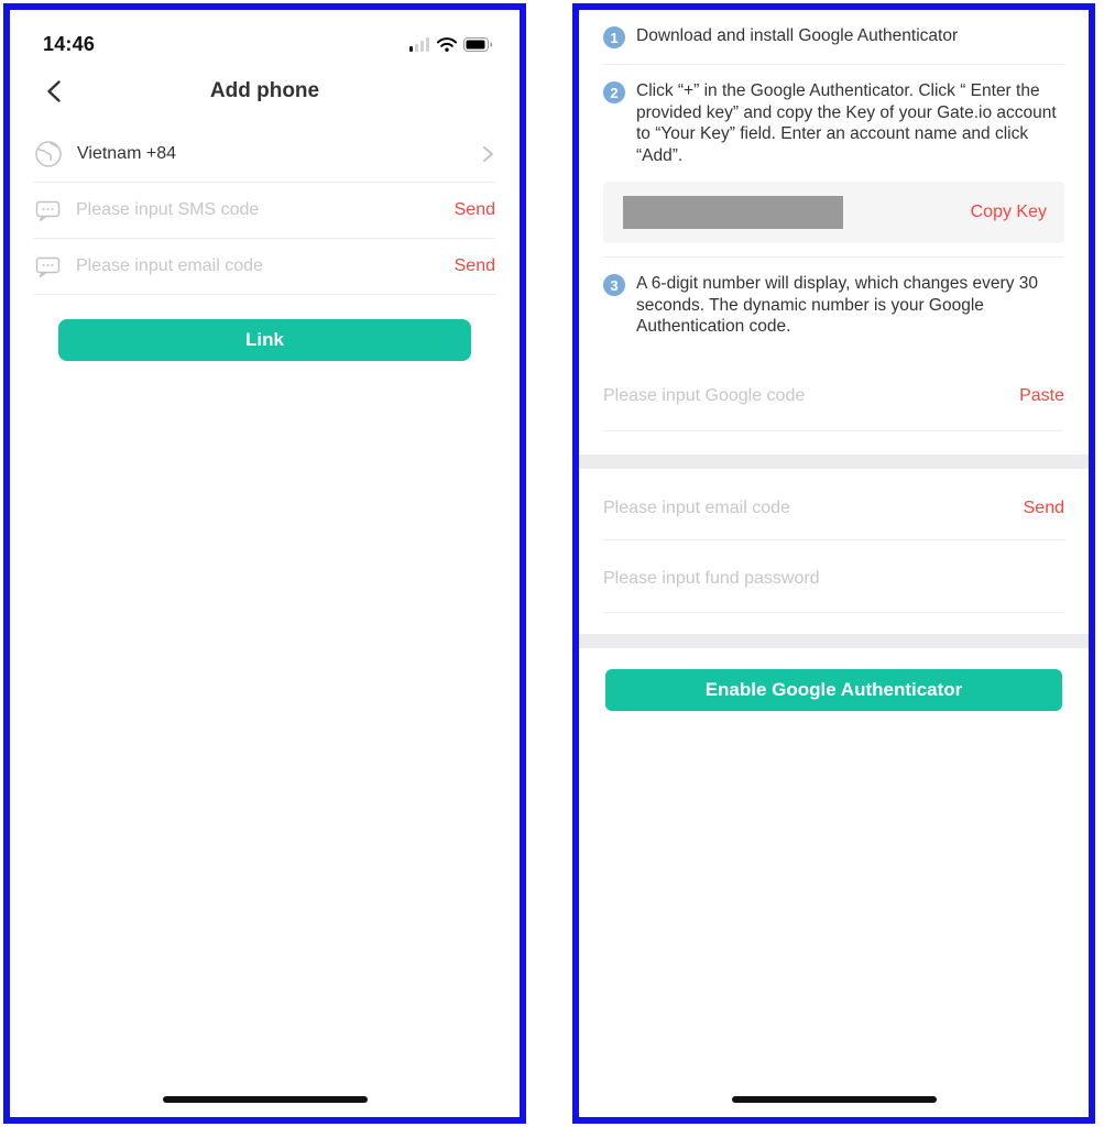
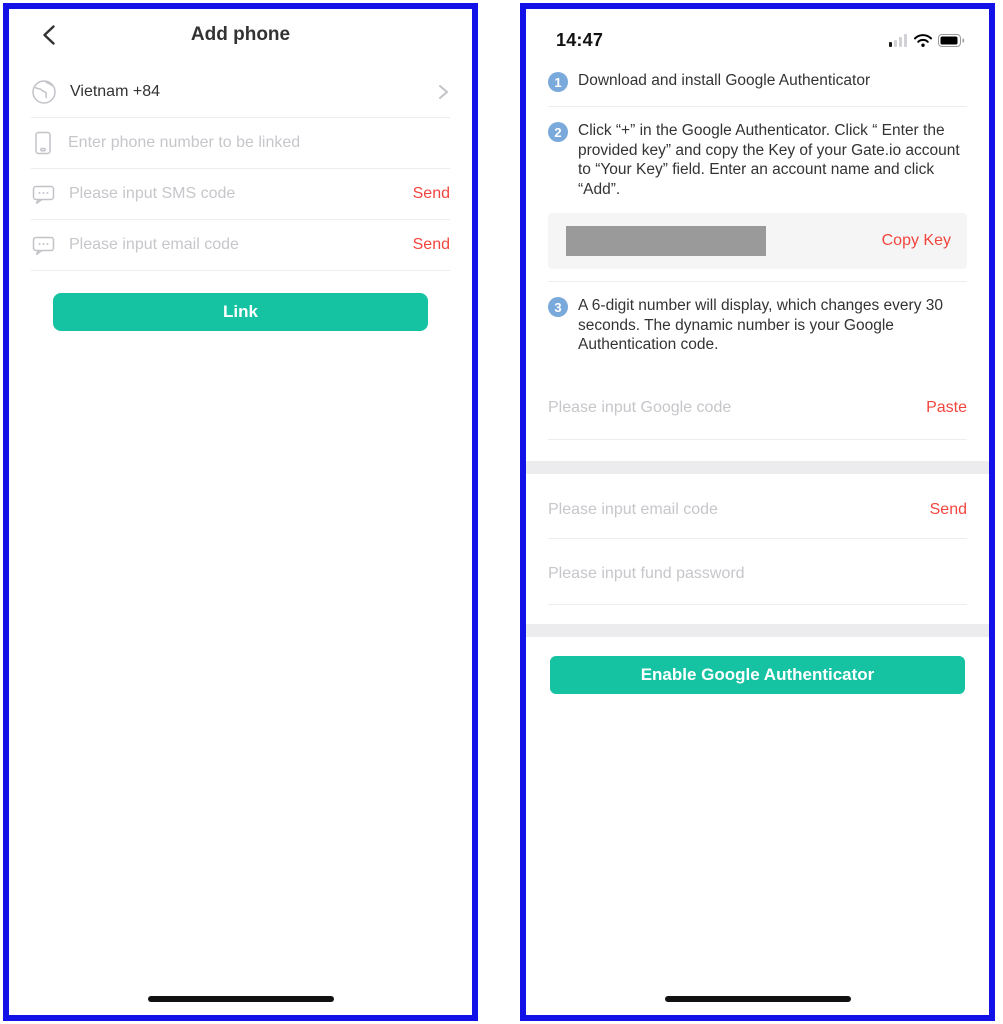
- 14:46
  Add phone
  Vietnam +84
+ Enter phone number to be linked
  Please input SMS code
  Send
  Please input email code
  Send
  Link
+ 14:47
  1
  Download and install Google Authenticator
  2
  Click “+” in the Google Authenticator. Click “ Enter the provided key” and copy the Key of your Gate.io account to “Your Key” field. Enter an account name and click “Add”.
  Copy Key
  3
  A 6-digit number will display, which changes every 30 seconds. The dynamic number is your Google Authentication code.
  Please input Google code
  Paste
  Please input email code
  Send
  Please input fund password
  Enable Google Authenticator
